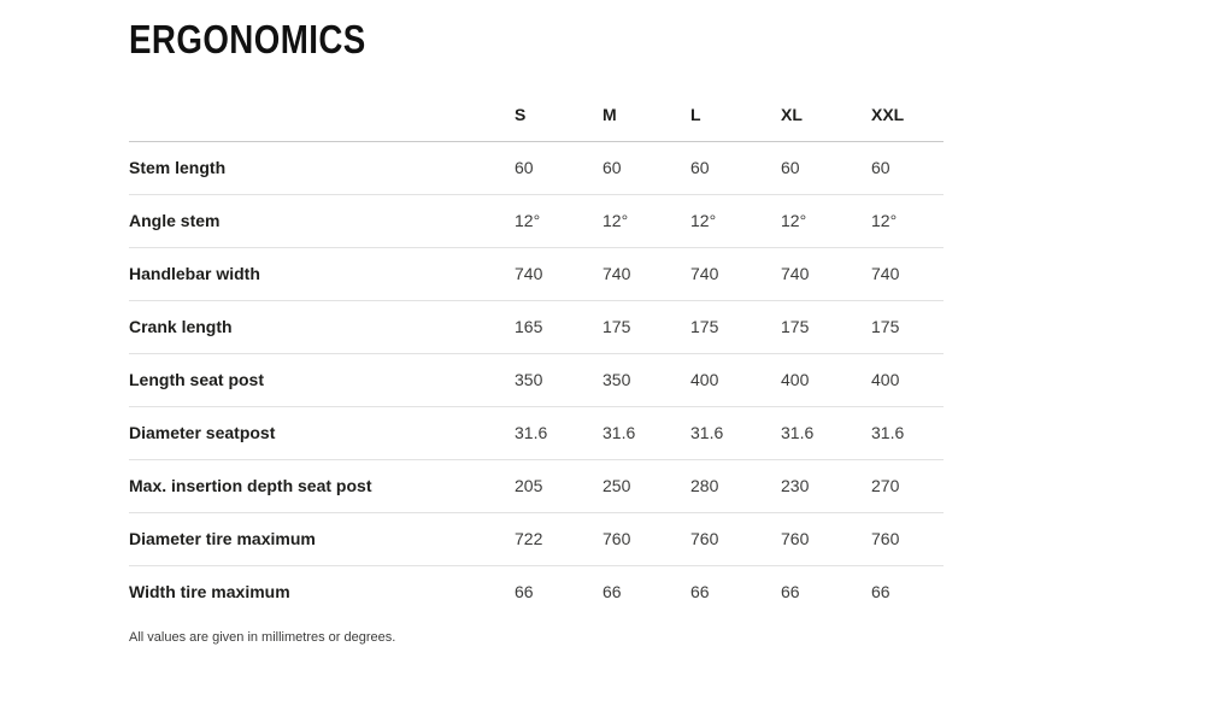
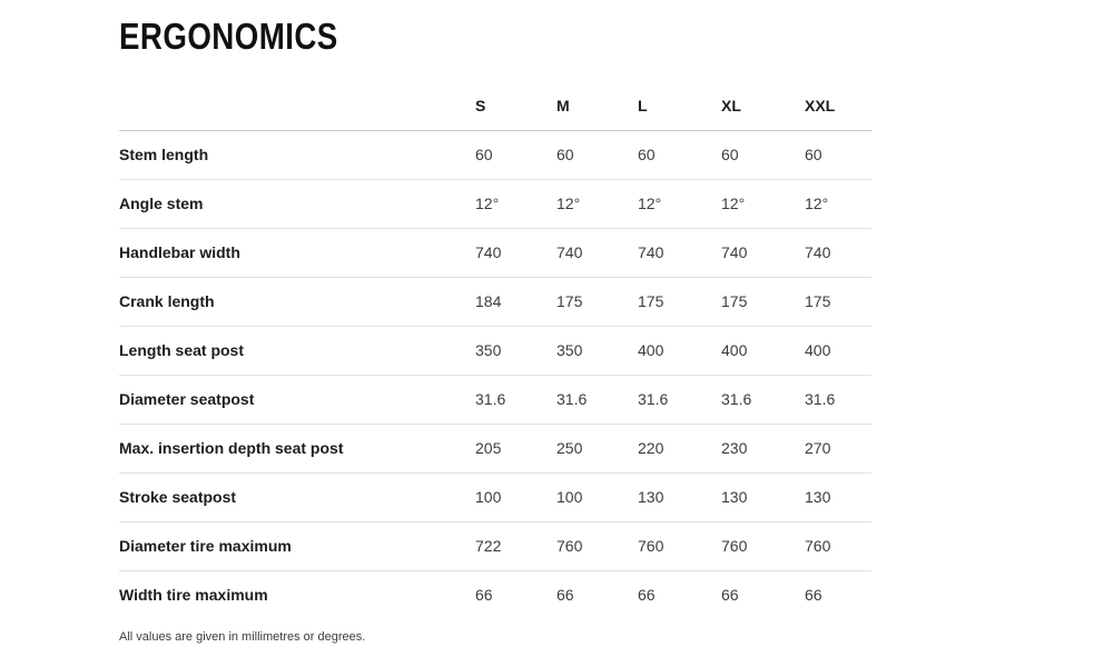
  ERGONOMICS
  	S	M	L	XL	XXL
  Stem length	60	60	60	60	60
  Angle stem	12°	12°	12°	12°	12°
  Handlebar width	740	740	740	740	740
- Crank length	165	175	175	175	175
+ Crank length	184	175	175	175	175
  Length seat post	350	350	400	400	400
  Diameter seatpost	31.6	31.6	31.6	31.6	31.6
- Max. insertion depth seat post	205	250	280	230	270
+ Max. insertion depth seat post	205	250	220	230	270
+ Stroke seatpost	100	100	130	130	130
  Diameter tire maximum	722	760	760	760	760
  Width tire maximum	66	66	66	66	66
  All values are given in millimetres or degrees.
